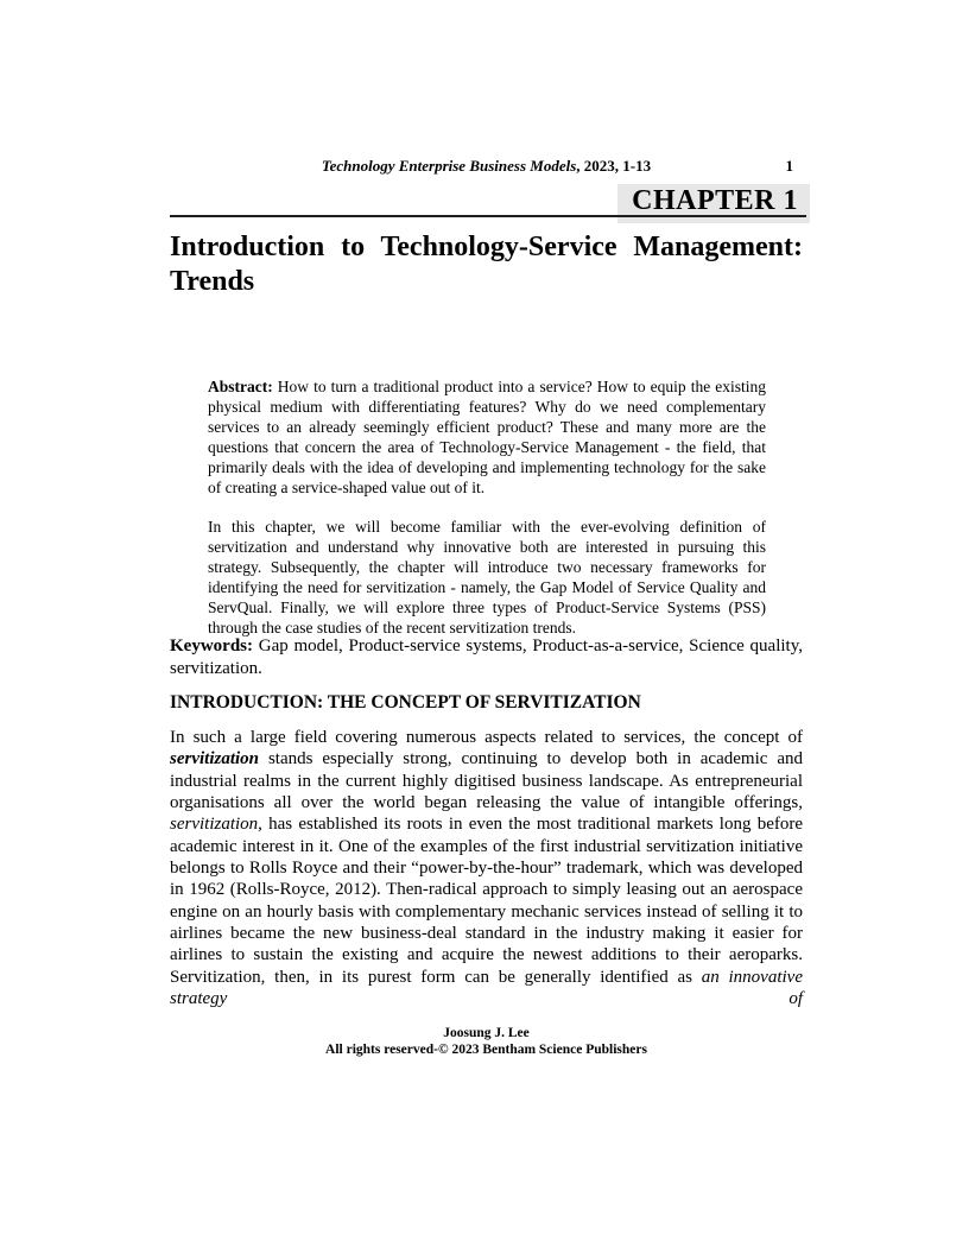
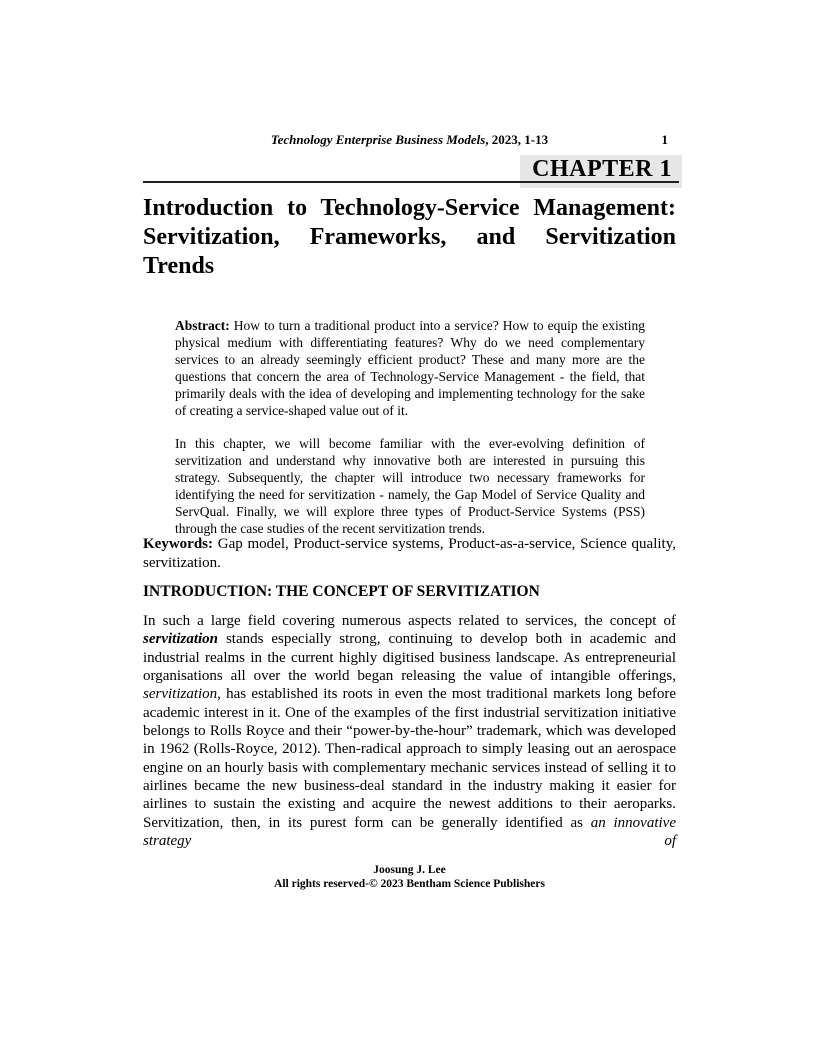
  Technology Enterprise Business Models, 2023, 1-13
  1
  CHAPTER 1
  Introduction to Technology-Service Management:
+ Servitization, Frameworks, and Servitization
  Trends
  Abstract: How to turn a traditional product into a service? How to equip the existing physical medium with differentiating features? Why do we need complementary services to an already seemingly efficient product? These and many more are the questions that concern the area of Technology-Service Management - the field, that primarily deals with the idea of developing and implementing technology for the sake of creating a service-shaped value out of it.
  In this chapter, we will become familiar with the ever-evolving definition of servitization and understand why innovative both are interested in pursuing this strategy. Subsequently, the chapter will introduce two necessary frameworks for identifying the need for servitization - namely, the Gap Model of Service Quality and ServQual. Finally, we will explore three types of Product-Service Systems (PSS) through the case studies of the recent servitization trends.
  Keywords: Gap model, Product-service systems, Product-as-a-service, Science quality, servitization.
  INTRODUCTION: THE CONCEPT OF SERVITIZATION
  In such a large field covering numerous aspects related to services, the concept of servitization stands especially strong, continuing to develop both in academic and industrial realms in the current highly digitised business landscape. As entrepreneurial organisations all over the world began releasing the value of intangible offerings, servitization, has established its roots in even the most traditional markets long before academic interest in it. One of the examples of the first industrial servitization initiative belongs to Rolls Royce and their “power-by-the-hour” trademark, which was developed in 1962 (Rolls-Royce, 2012). Then-radical approach to simply leasing out an aerospace engine on an hourly basis with complementary mechanic services instead of selling it to airlines became the new business-deal standard in the industry making it easier for airlines to sustain the existing and acquire the newest additions to their aeroparks. Servitization, then, in its purest form can be generally identified as an innovative strategy of
  Joosung J. Lee
  All rights reserved-© 2023 Bentham Science Publishers
